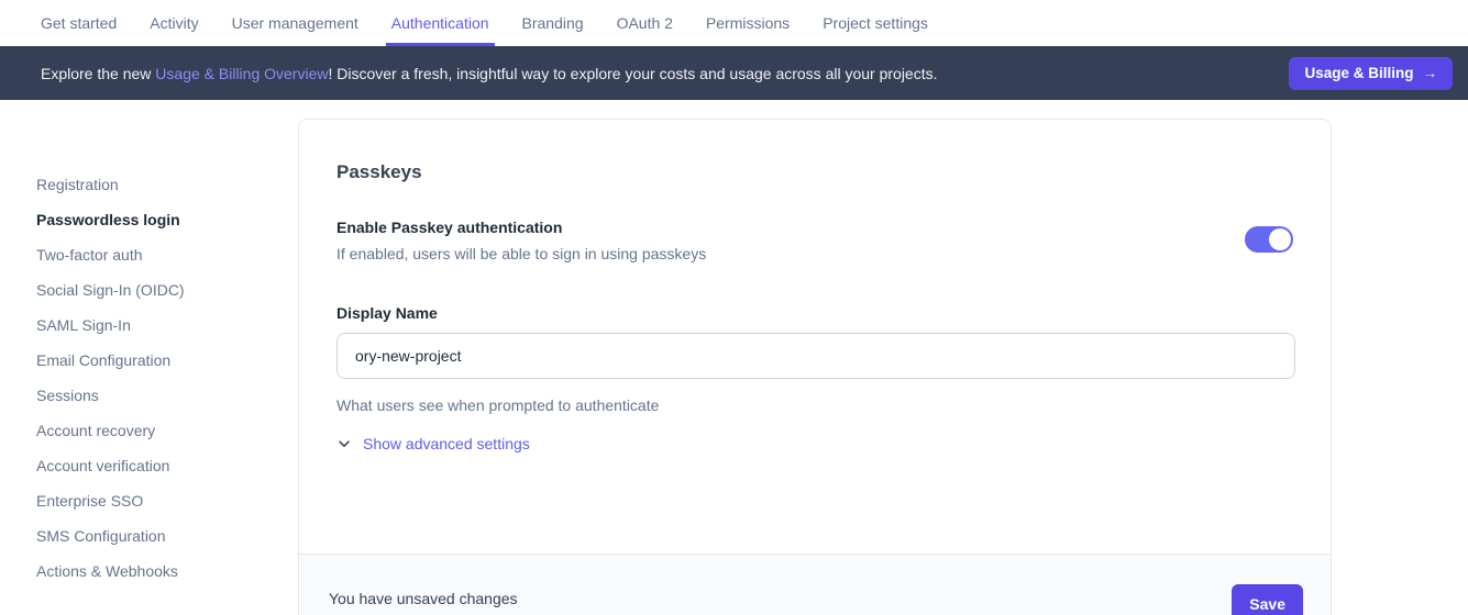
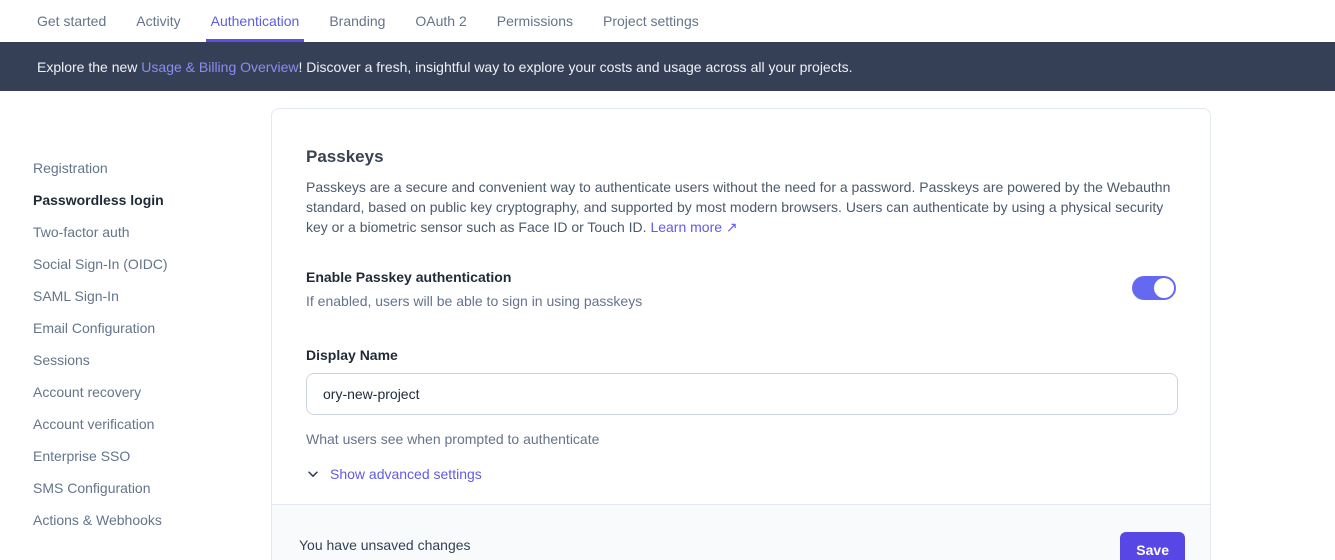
  Get started
  Activity
- User management
  Authentication
  Branding
  OAuth 2
  Permissions
  Project settings
  Explore the new Usage & Billing Overview! Discover a fresh, insightful way to explore your costs and usage across all your projects.
- Usage & Billing
- →
  Registration
  Passwordless login
  Two-factor auth
  Social Sign-In (OIDC)
  SAML Sign-In
  Email Configuration
  Sessions
  Account recovery
  Account verification
  Enterprise SSO
  SMS Configuration
  Actions & Webhooks
  Passkeys
+ Passkeys are a secure and convenient way to authenticate users without the need for a password. Passkeys are powered by the Webauthn standard, based on public key cryptography, and supported by most modern browsers. Users can authenticate by using a physical security key or a biometric sensor such as Face ID or Touch ID. Learn more ↗
  Enable Passkey authentication
  If enabled, users will be able to sign in using passkeys
  Display Name
  ory-new-project
  What users see when prompted to authenticate
  Show advanced settings
  You have unsaved changes
  Save
